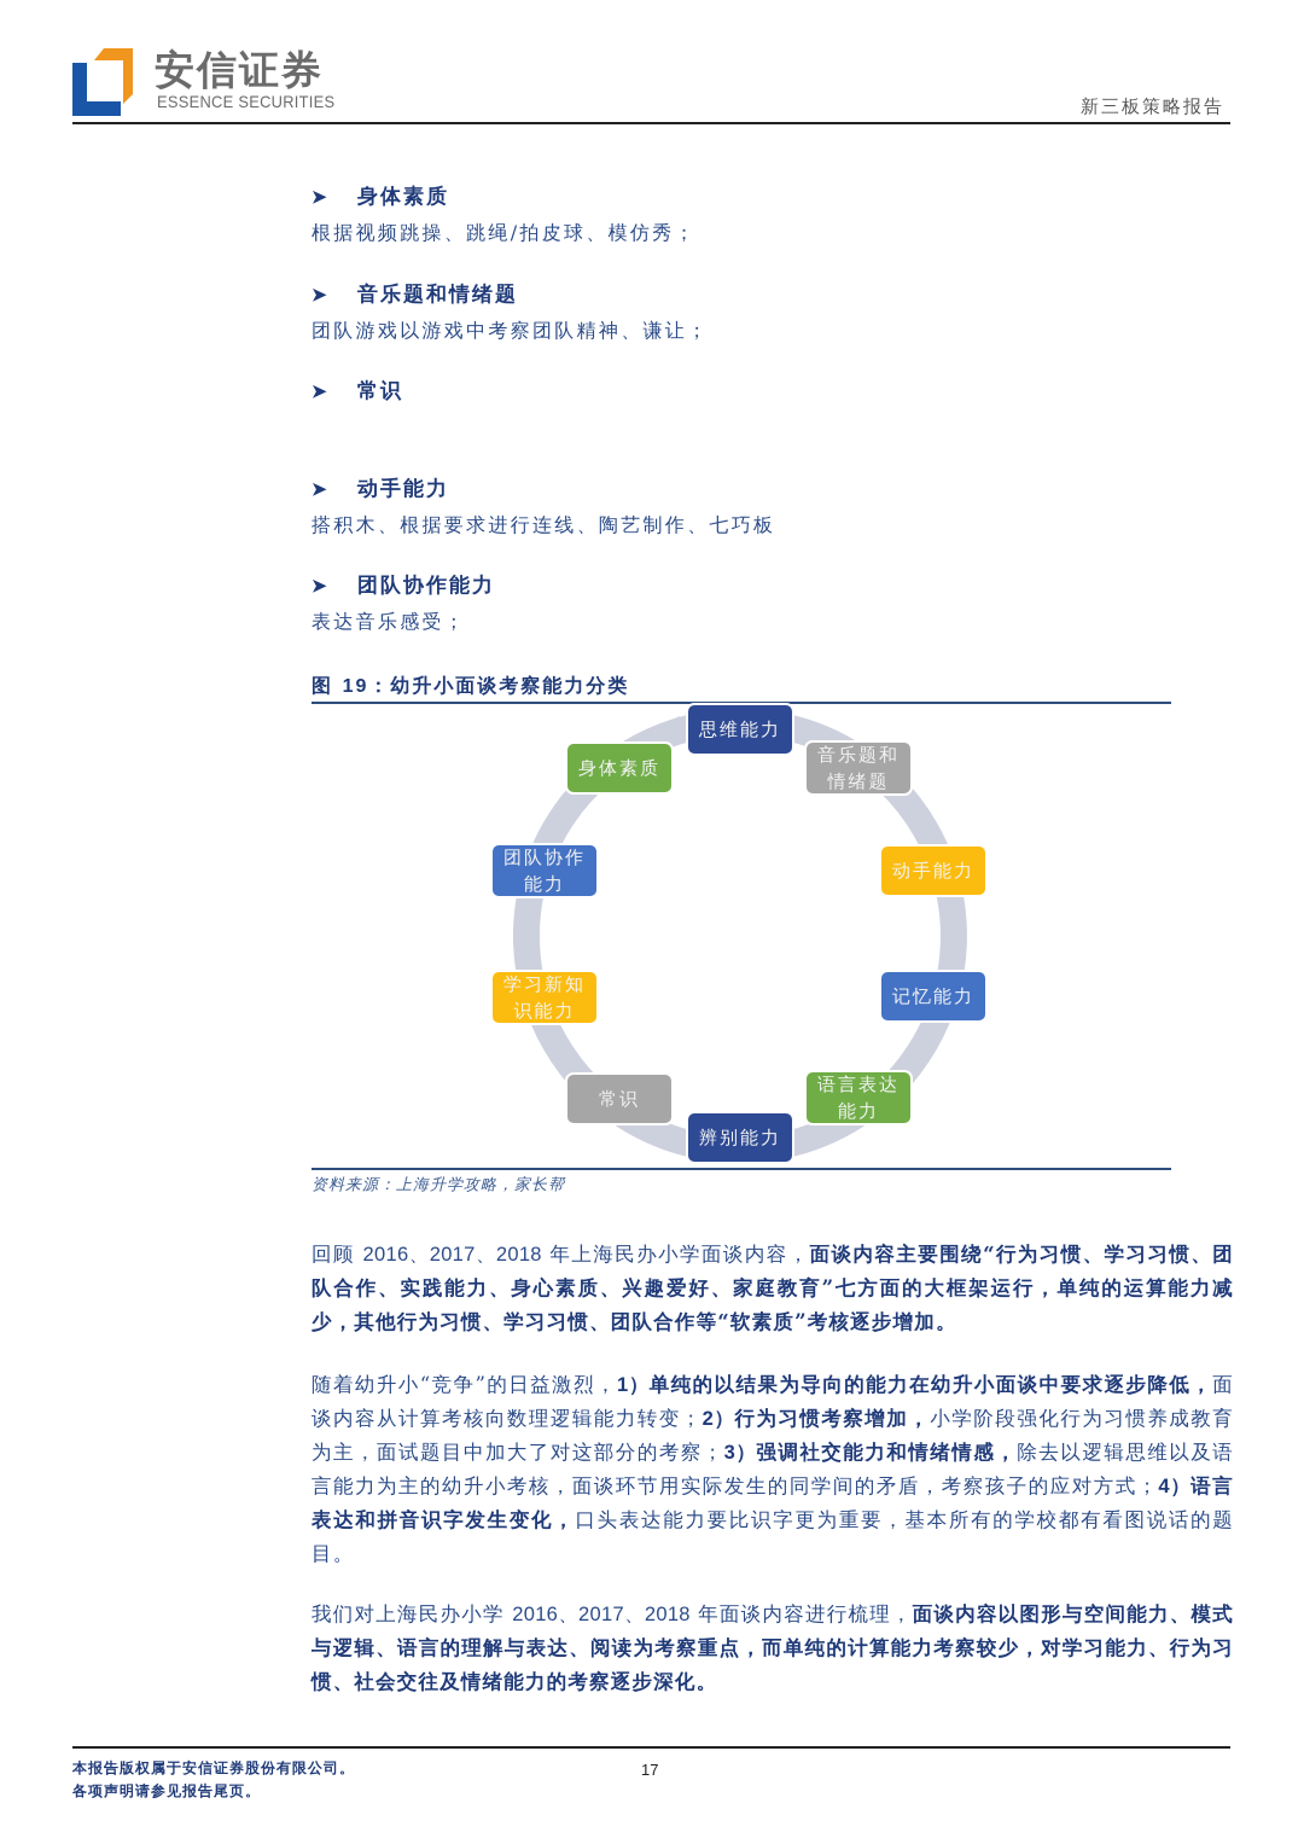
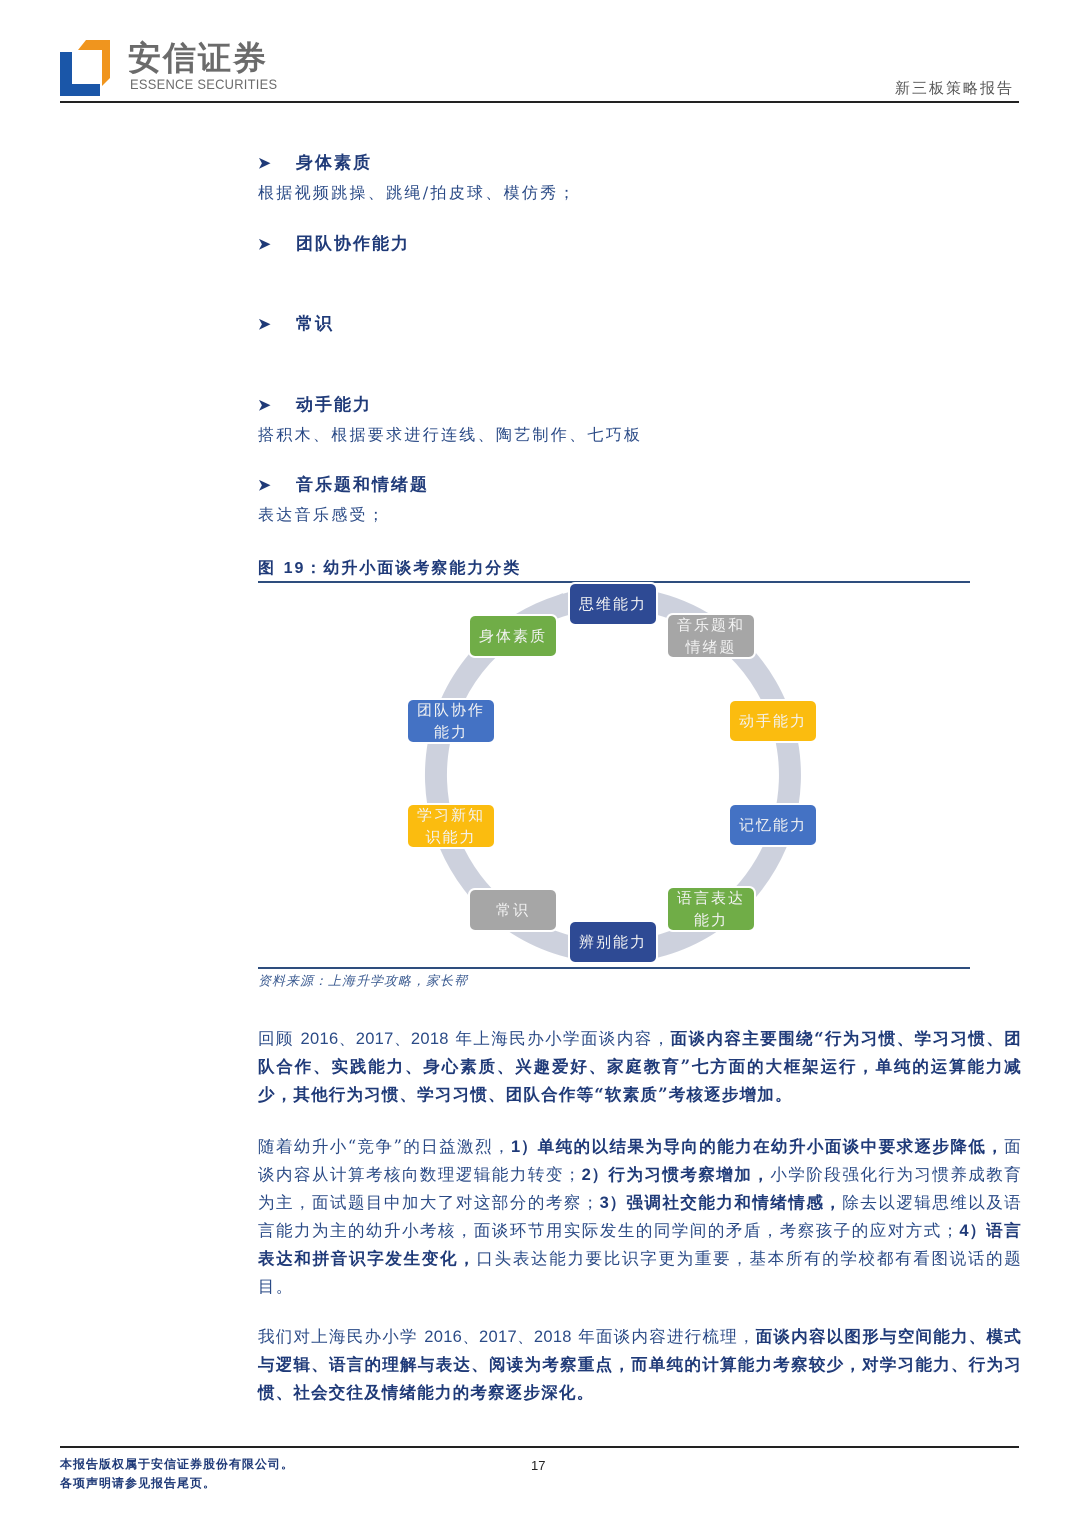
  安信证券
  ESSENCE SECURITIES
  新三板策略报告
  ➤
  身体素质
  根据视频跳操、跳绳/拍皮球、模仿秀；
  ➤
- 音乐题和情绪题
+ 团队协作能力
- 团队游戏以游戏中考察团队精神、谦让；
  ➤
  常识
  ➤
  动手能力
  搭积木、根据要求进行连线、陶艺制作、七巧板
  ➤
- 团队协作能力
+ 音乐题和情绪题
  表达音乐感受；
  图 19：幼升小面谈考察能力分类
  思维能力
  音乐题和
  情绪题
  动手能力
  记忆能力
  语言表达
  能力
  辨别能力
  常识
  学习新知
  识能力
  团队协作
  能力
  身体素质
  资料来源：上海升学攻略，家长帮
  回顾 2016、2017、2018 年上海民办小学面谈内容，面谈内容主要围绕“行为习惯、学习习惯、团队合作、实践能力、身心素质、兴趣爱好、家庭教育”七方面的大框架运行，单纯的运算能力减少，其他行为习惯、学习习惯、团队合作等“软素质”考核逐步增加。
  随着幼升小“竞争”的日益激烈，1）单纯的以结果为导向的能力在幼升小面谈中要求逐步降低，面谈内容从计算考核向数理逻辑能力转变；2）行为习惯考察增加，小学阶段强化行为习惯养成教育为主，面试题目中加大了对这部分的考察；3）强调社交能力和情绪情感，除去以逻辑思维以及语言能力为主的幼升小考核，面谈环节用实际发生的同学间的矛盾，考察孩子的应对方式；4）语言表达和拼音识字发生变化，口头表达能力要比识字更为重要，基本所有的学校都有看图说话的题目。
  我们对上海民办小学 2016、2017、2018 年面谈内容进行梳理，面谈内容以图形与空间能力、模式与逻辑、语言的理解与表达、阅读为考察重点，而单纯的计算能力考察较少，对学习能力、行为习惯、社会交往及情绪能力的考察逐步深化。
  本报告版权属于安信证券股份有限公司。
  各项声明请参见报告尾页。
  17
